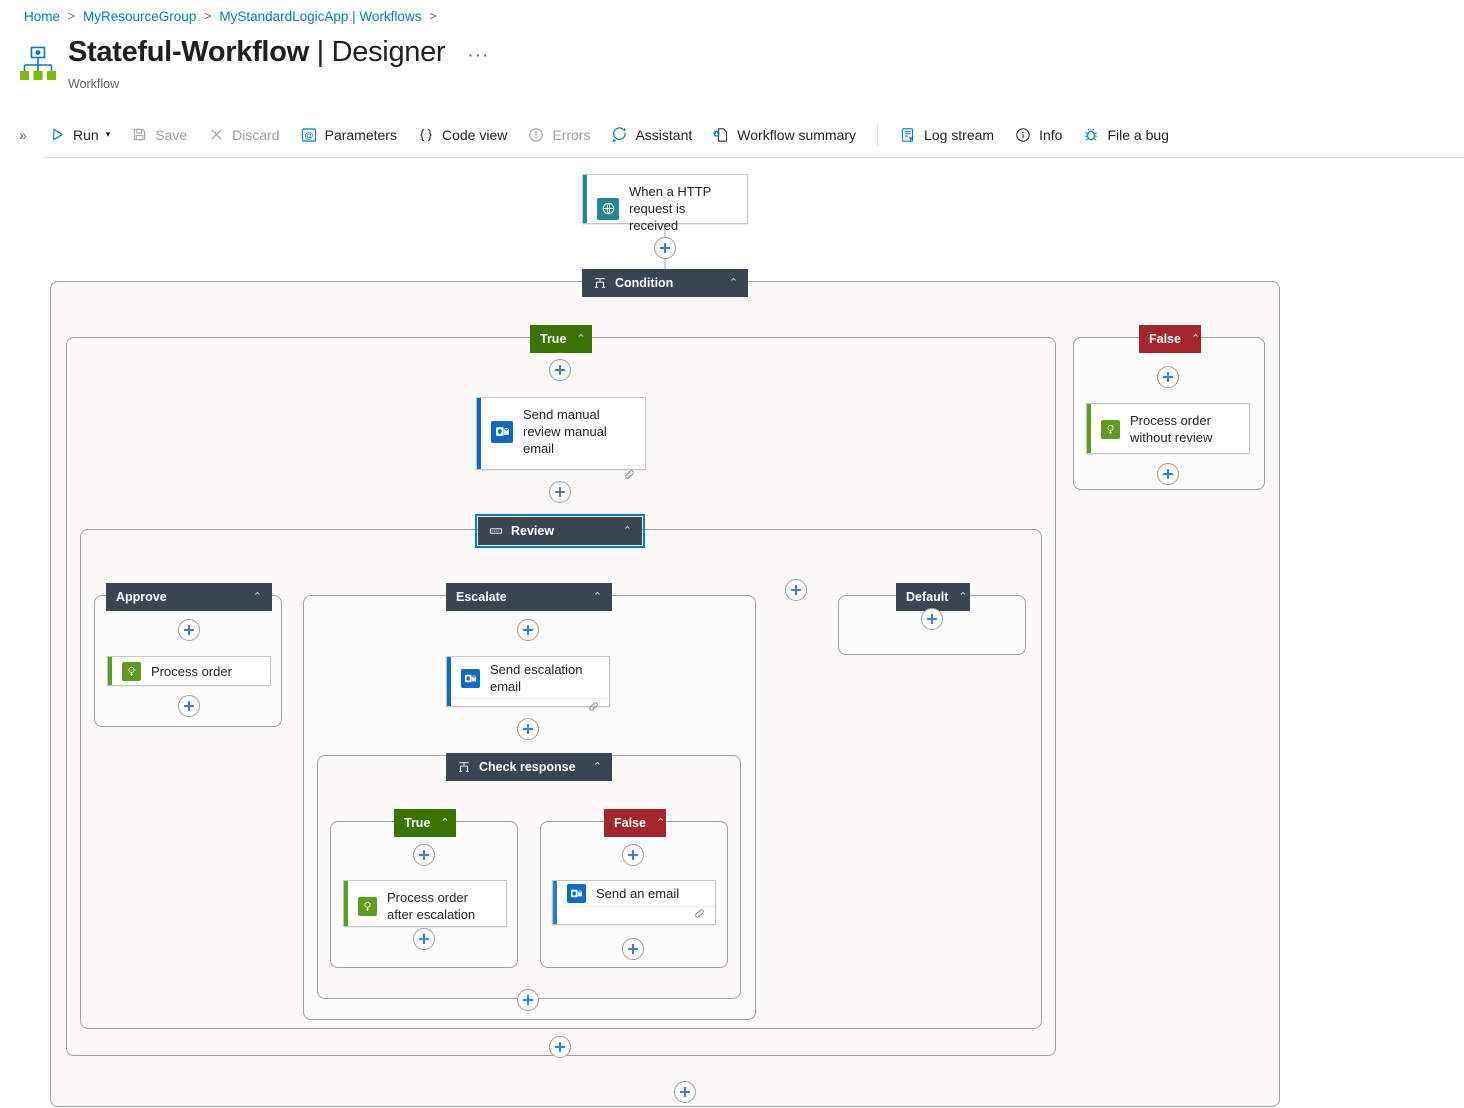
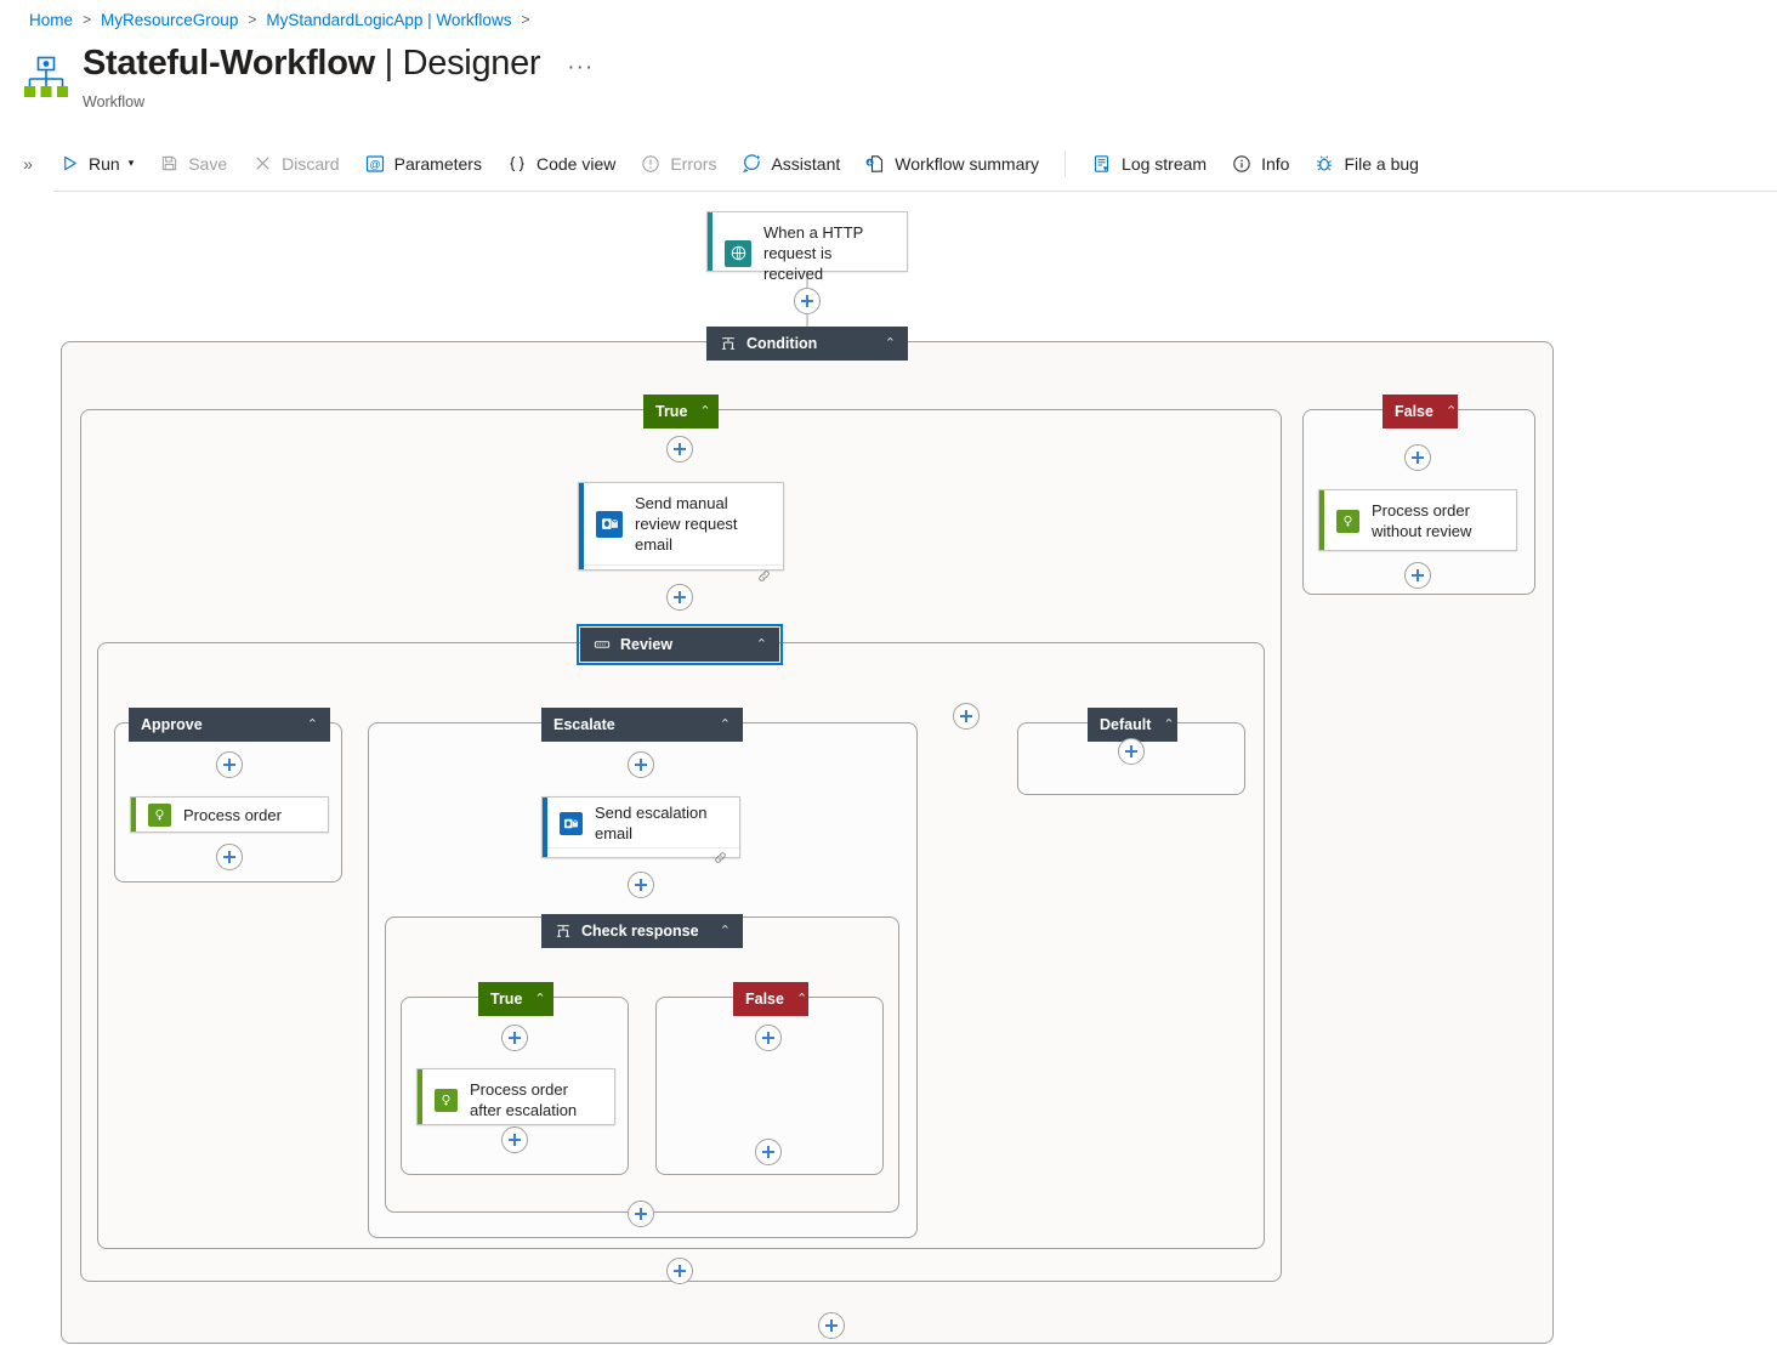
  Home
  >
  MyResourceGroup
  >
  MyStandardLogicApp | Workflows
  >
  Stateful-Workflow | Designer
  ···
  Workflow
  »
  Run
  ▾
  Save
  Discard
  @
  Parameters
  Code view
  Errors
  Assistant
  Workflow summary
  Log stream
  Info
  File a bug
  When a HTTP request is received
  Condition
  ⌃
  True
  ⌃
- Send manual review manual email
+ Send manual review request email
  Review
  ⌃
  Approve
  ⌃
  Process order
  Escalate
  ⌃
  Send escalation email
  Check response
  ⌃
  True
  ⌃
  Process order after escalation
  False
  ⌃
- Send an email
  Default
  ⌃
  False
  ⌃
  Process order without review
